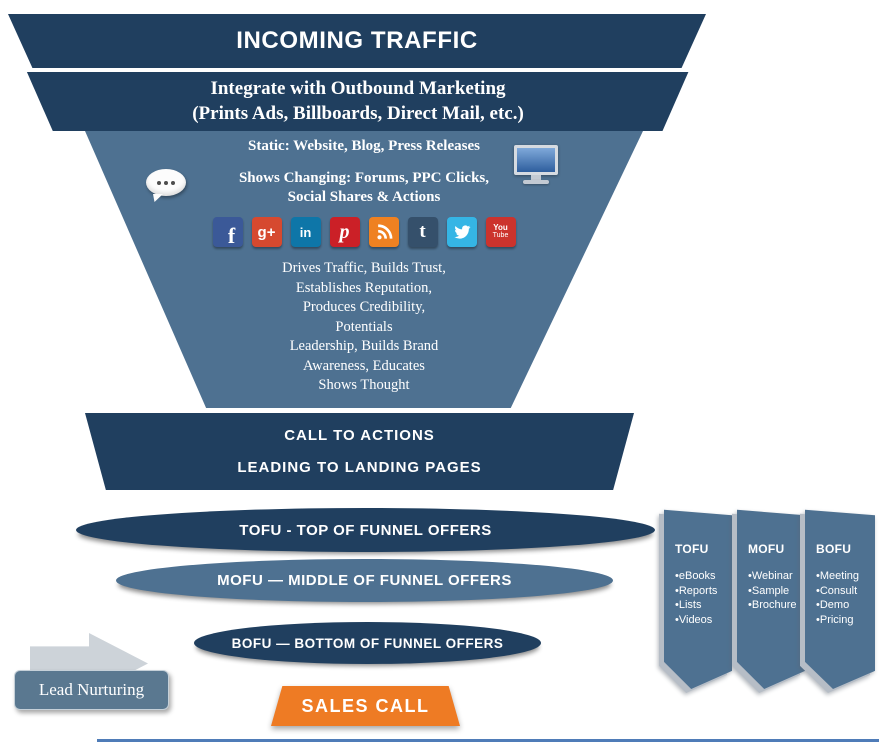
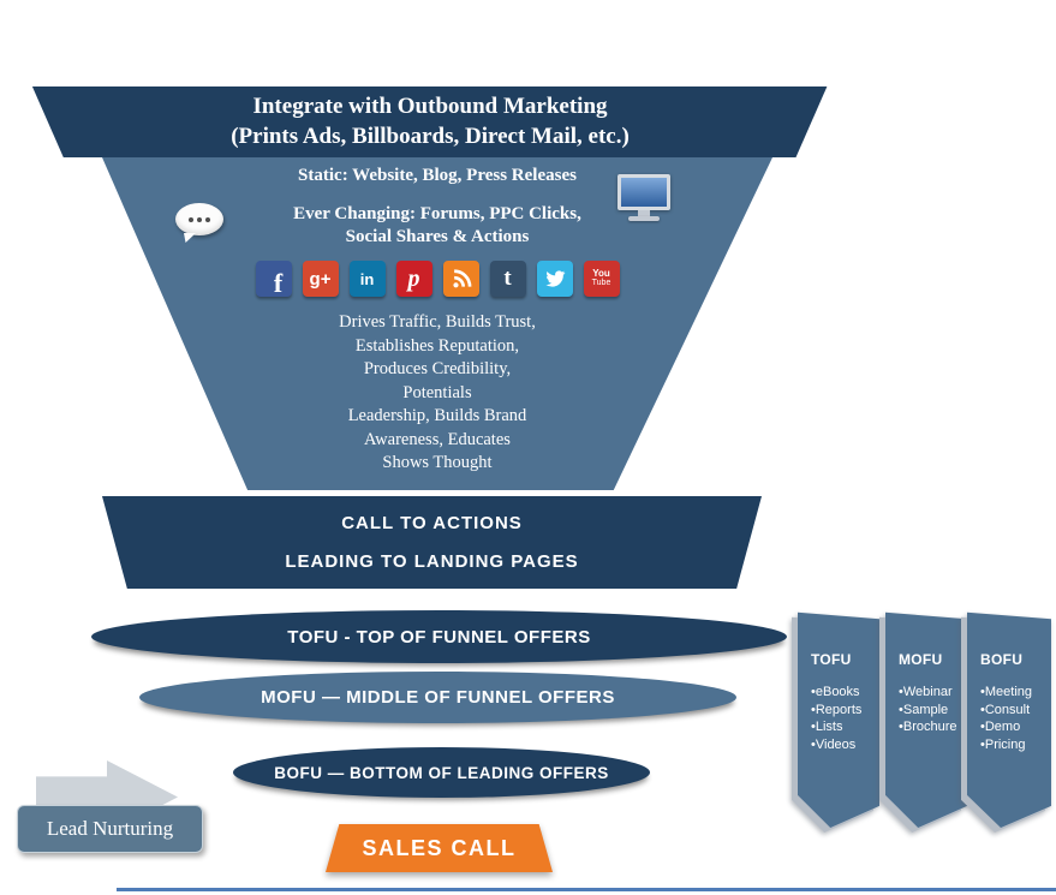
- INCOMING TRAFFIC
  Integrate with Outbound Marketing
  (Prints Ads, Billboards, Direct Mail, etc.)
  Static: Website, Blog, Press Releases
- Shows Changing: Forums, PPC Clicks,
+ Ever Changing: Forums, PPC Clicks,
  Social Shares & Actions
  f
  g+
  in
  p
  t
  You
  Drives Traffic, Builds Trust,
  Establishes Reputation,
  Produces Credibility,
  Potentials
  Leadership, Builds Brand
  Awareness, Educates
  Shows Thought
  CALL TO ACTIONS
  LEADING TO LANDING PAGES
  TOFU - TOP OF FUNNEL OFFERS
  MOFU — MIDDLE OF FUNNEL OFFERS
- BOFU — BOTTOM OF FUNNEL OFFERS
+ BOFU — BOTTOM OF LEADING OFFERS
  SALES CALL
  Lead Nurturing
  TOFU
  eBooks
  Reports
  Lists
  Videos
  MOFU
  Webinar
  Sample
  Brochure
  BOFU
  Meeting
  Consult
  Demo
  Pricing
